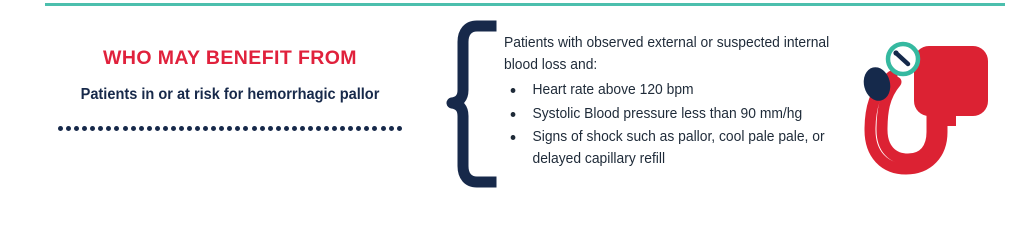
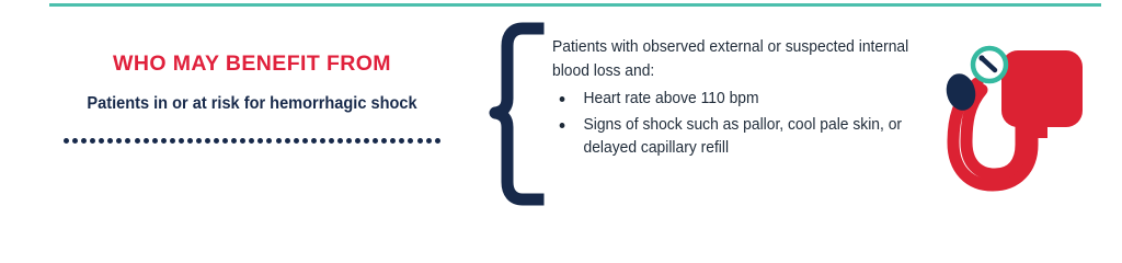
  WHO MAY BENEFIT FROM
- Patients in or at risk for hemorrhagic pallor
+ Patients in or at risk for hemorrhagic shock
  Patients with observed external or suspected internal blood loss and:
- Heart rate above 120 bpm
+ Heart rate above 110 bpm
- Systolic Blood pressure less than 90 mm/hg
- Signs of shock such as pallor, cool pale pale, or delayed capillary refill
+ Signs of shock such as pallor, cool pale skin, or delayed capillary refill
